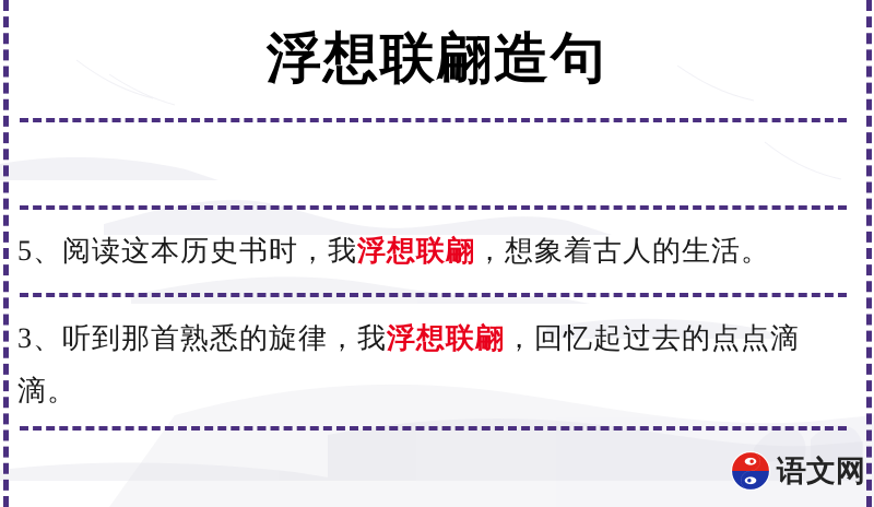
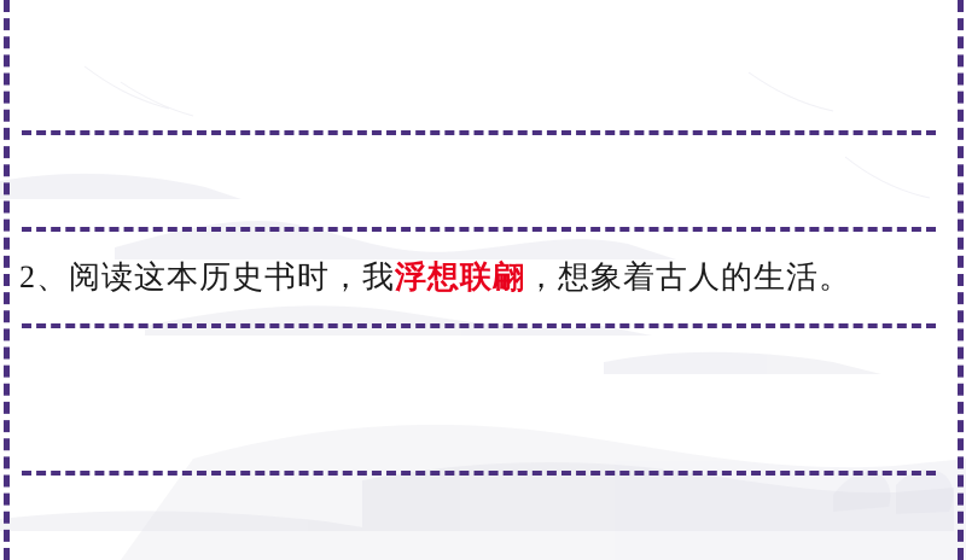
- 浮想联翩造句
- 5、阅读这本历史书时，我浮想联翩，想象着古人的生活。
+ 2、阅读这本历史书时，我浮想联翩，想象着古人的生活。
- 3、听到那首熟悉的旋律，我浮想联翩，回忆起过去的点点滴滴。
- 语文网
